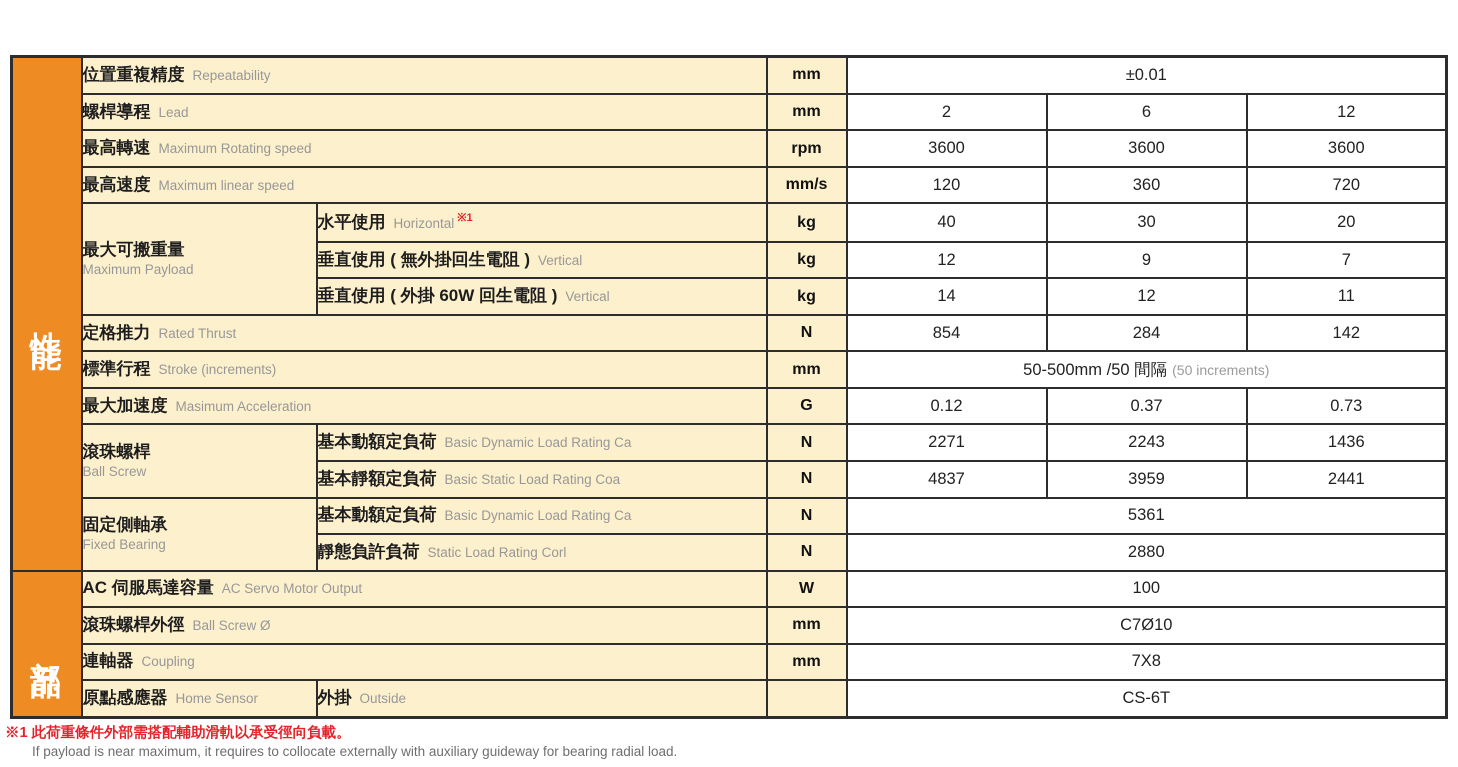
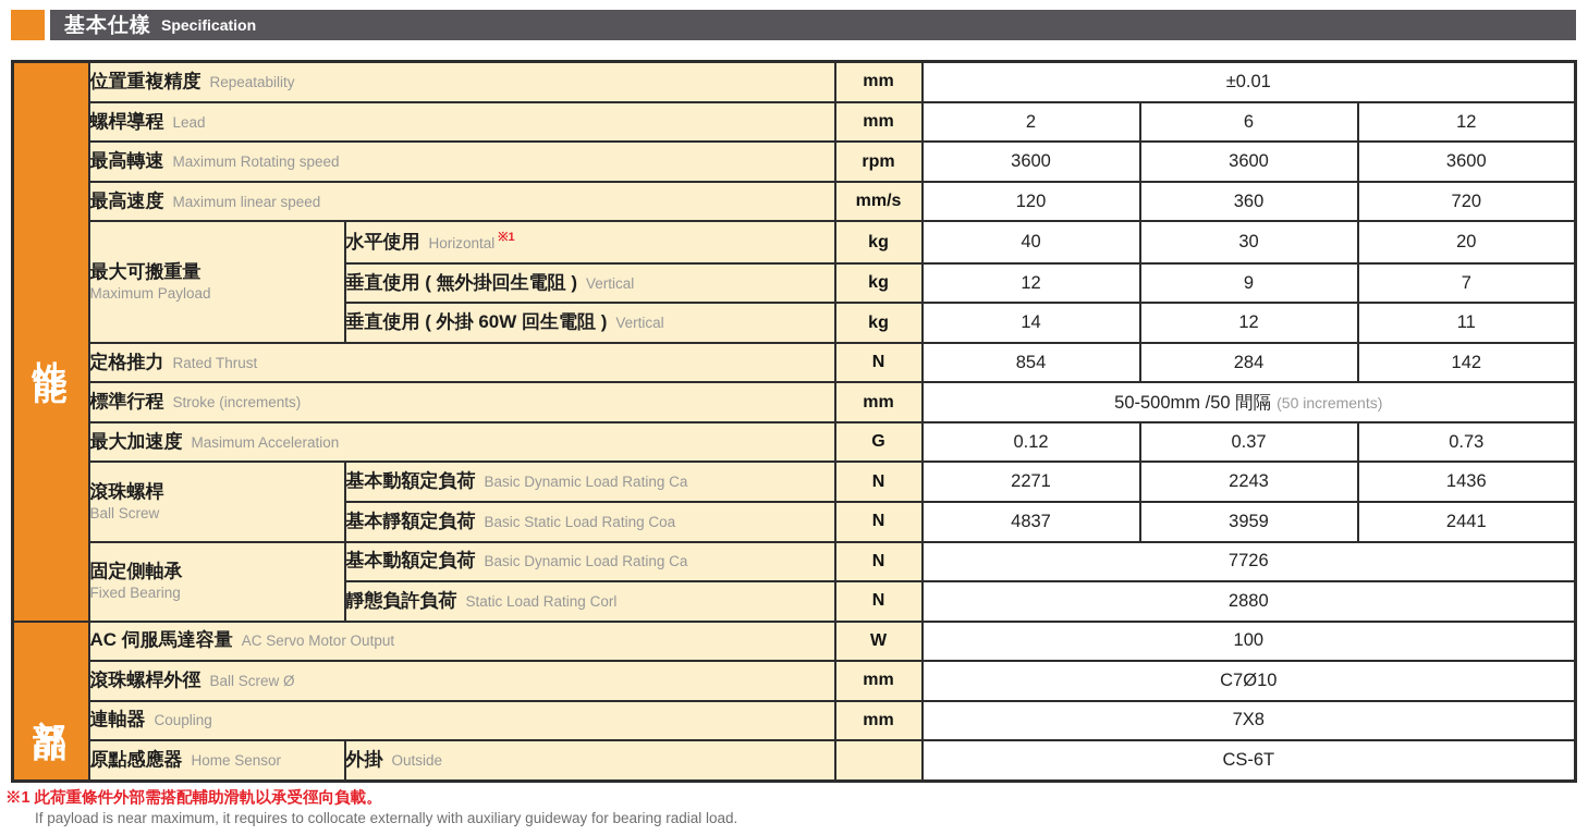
+ 基本仕樣
+ Specification
  	位置重複精度 Repeatability	mm	±0.01
  螺桿導程 Lead	mm	2	6	12
  最高轉速 Maximum Rotating speed	rpm	3600	3600	3600
  最高速度 Maximum linear speed	mm/s	120	360	720
  最大可搬重量 Maximum Payload	水平使用 Horizontal ※1	kg	40	30	20
  垂直使用 ( 無外掛回生電阻 ) Vertical	kg	12	9	7
  垂直使用 ( 外掛 60W 回生電阻 ) Vertical	kg	14	12	11
  定格推力 Rated Thrust	N	854	284	142
  標準行程 Stroke (increments)	mm	50-500mm /50 間隔 (50 increments)
  最大加速度 Masimum Acceleration	G	0.12	0.37	0.73
  滾珠螺桿 Ball Screw	基本動額定負荷 Basic Dynamic Load Rating Ca	N	2271	2243	1436
  基本靜額定負荷 Basic Static Load Rating Coa	N	4837	3959	2441
- 固定側軸承 Fixed Bearing	基本動額定負荷 Basic Dynamic Load Rating Ca	N	5361
+ 固定側軸承 Fixed Bearing	基本動額定負荷 Basic Dynamic Load Rating Ca	N	7726
  靜態負許負荷 Static Load Rating Corl	N	2880
  	AC 伺服馬達容量 AC Servo Motor Output	W	100
  滾珠螺桿外徑 Ball Screw Ø	mm	C7Ø10
  連軸器 Coupling	mm	7X8
  原點感應器 Home Sensor	外掛 Outside		CS-6T
  ※1 此荷重條件外部需搭配輔助滑軌以承受徑向負載。
  If payload is near maximum, it requires to collocate externally with auxiliary guideway for bearing radial load.
